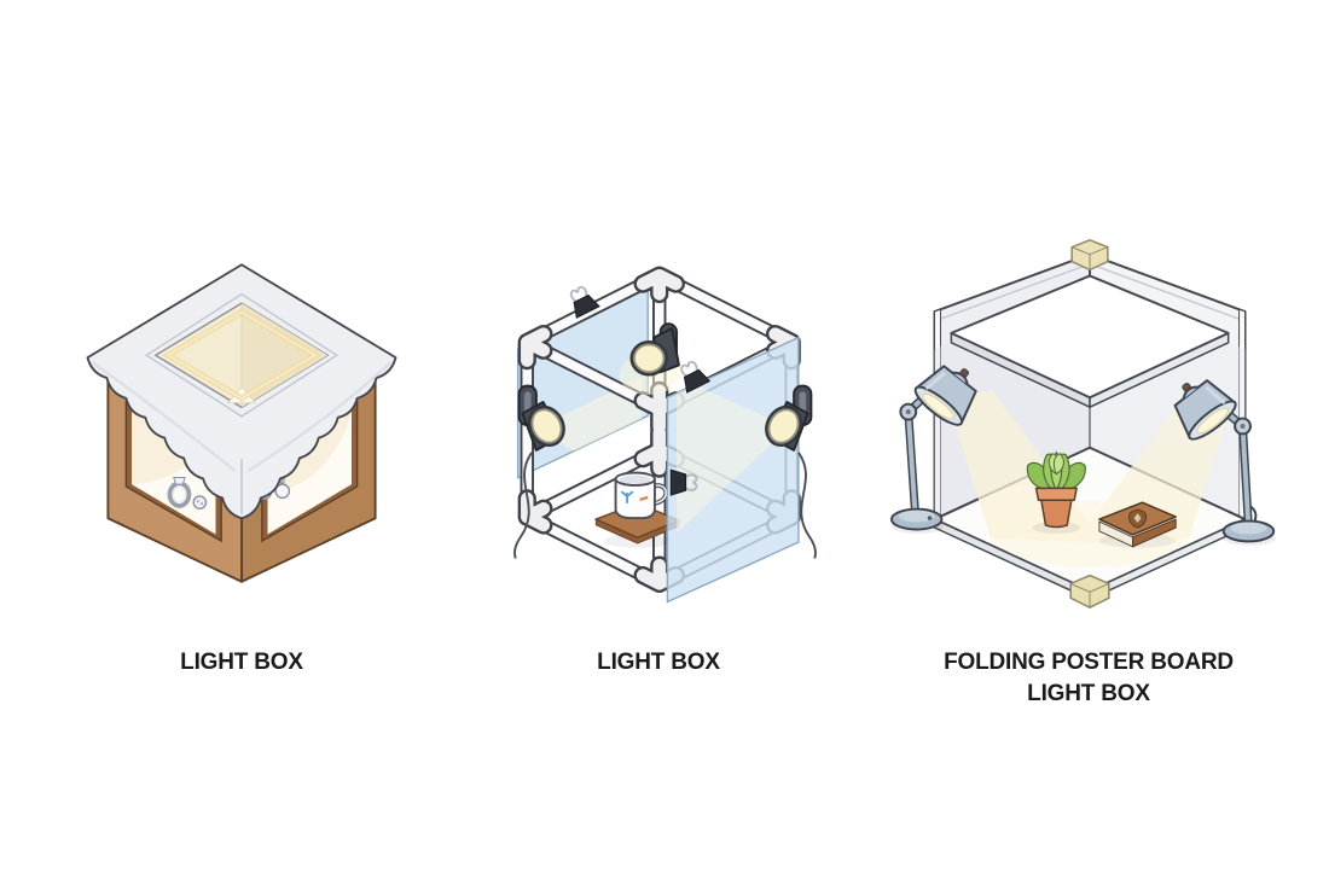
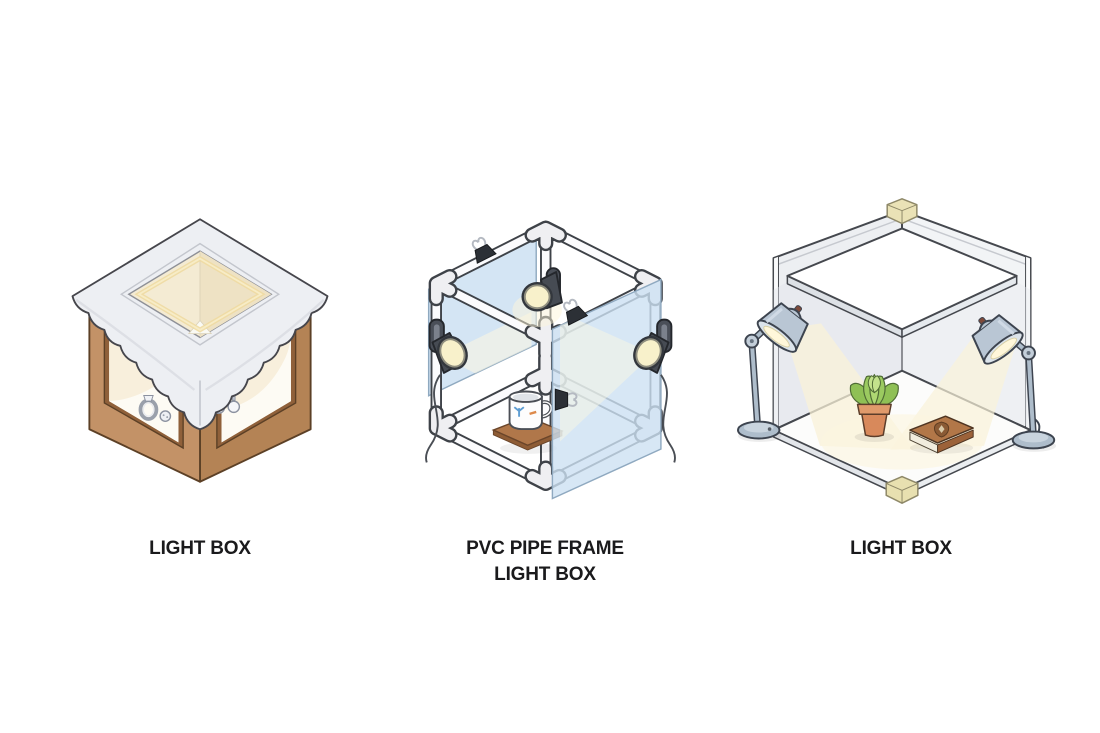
  LIGHT BOX
+ PVC PIPE FRAME
  LIGHT BOX
- FOLDING POSTER BOARD
  LIGHT BOX
